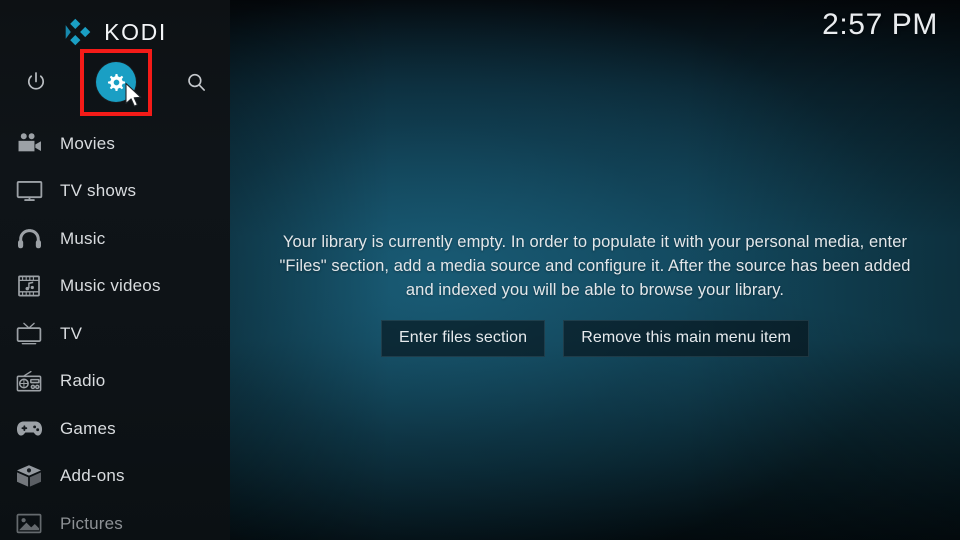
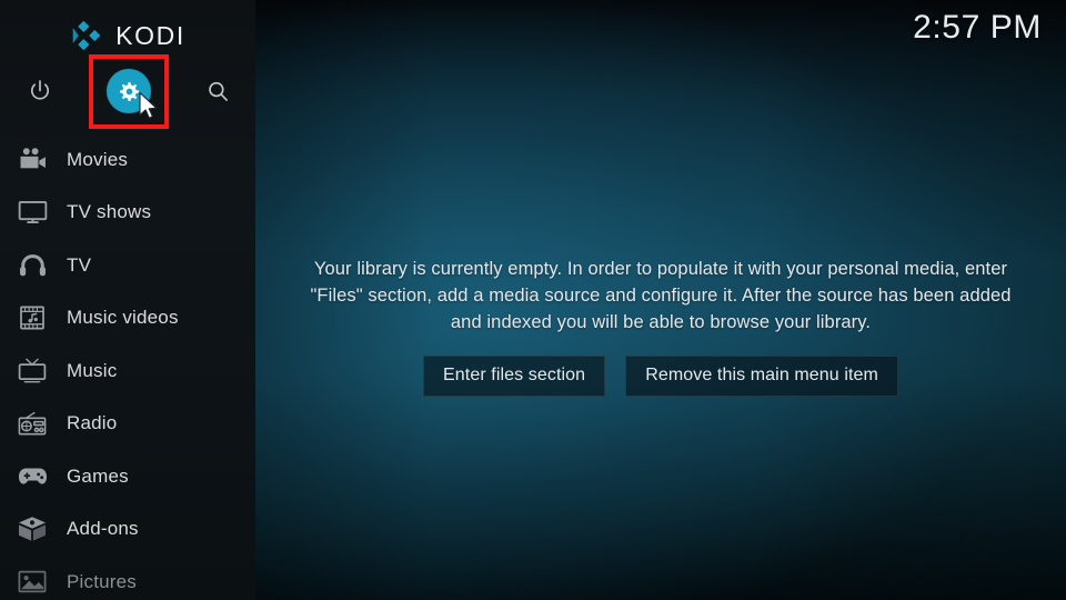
  KODI
  Movies
  TV shows
- Music
+ TV
  Music videos
- TV
+ Music
  Radio
  Games
  Add-ons
  Pictures
  2:57 PM
  Your library is currently empty. In order to populate it with your personal media, enter "Files" section, add a media source and configure it. After the source has been added and indexed you will be able to browse your library.
  Enter files section
  Remove this main menu item
